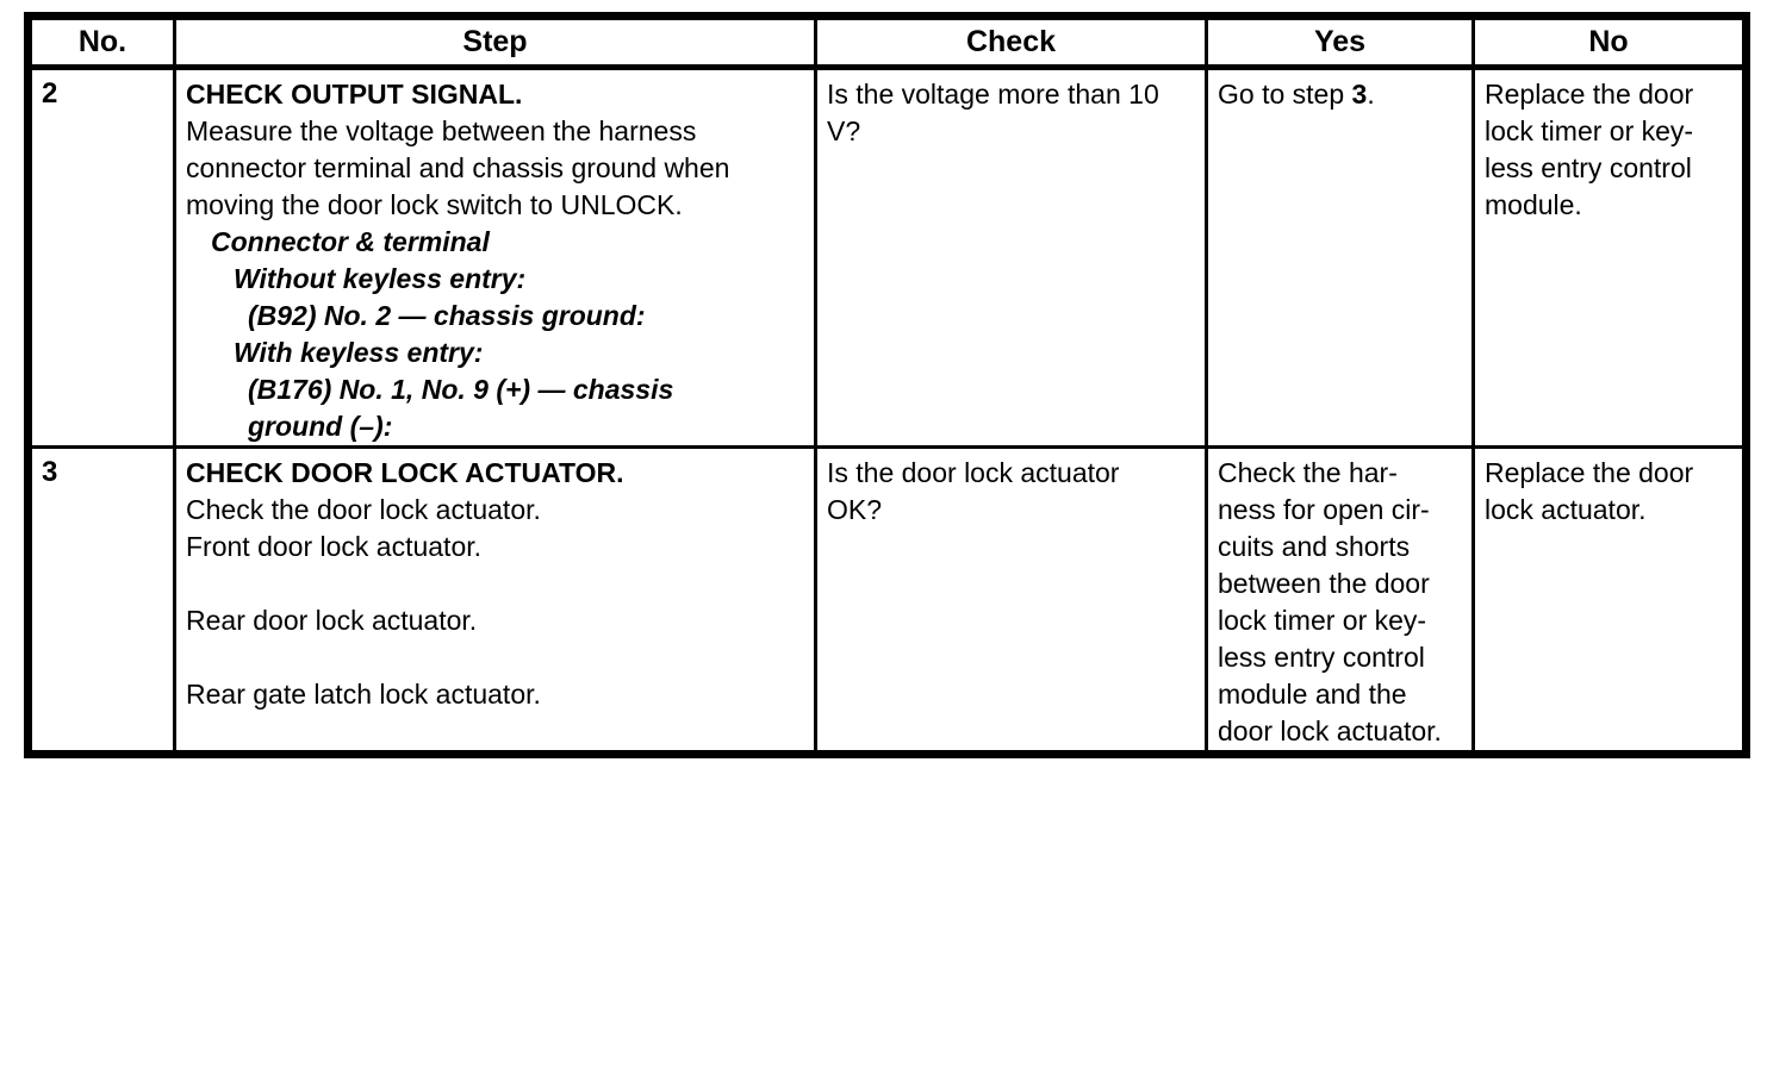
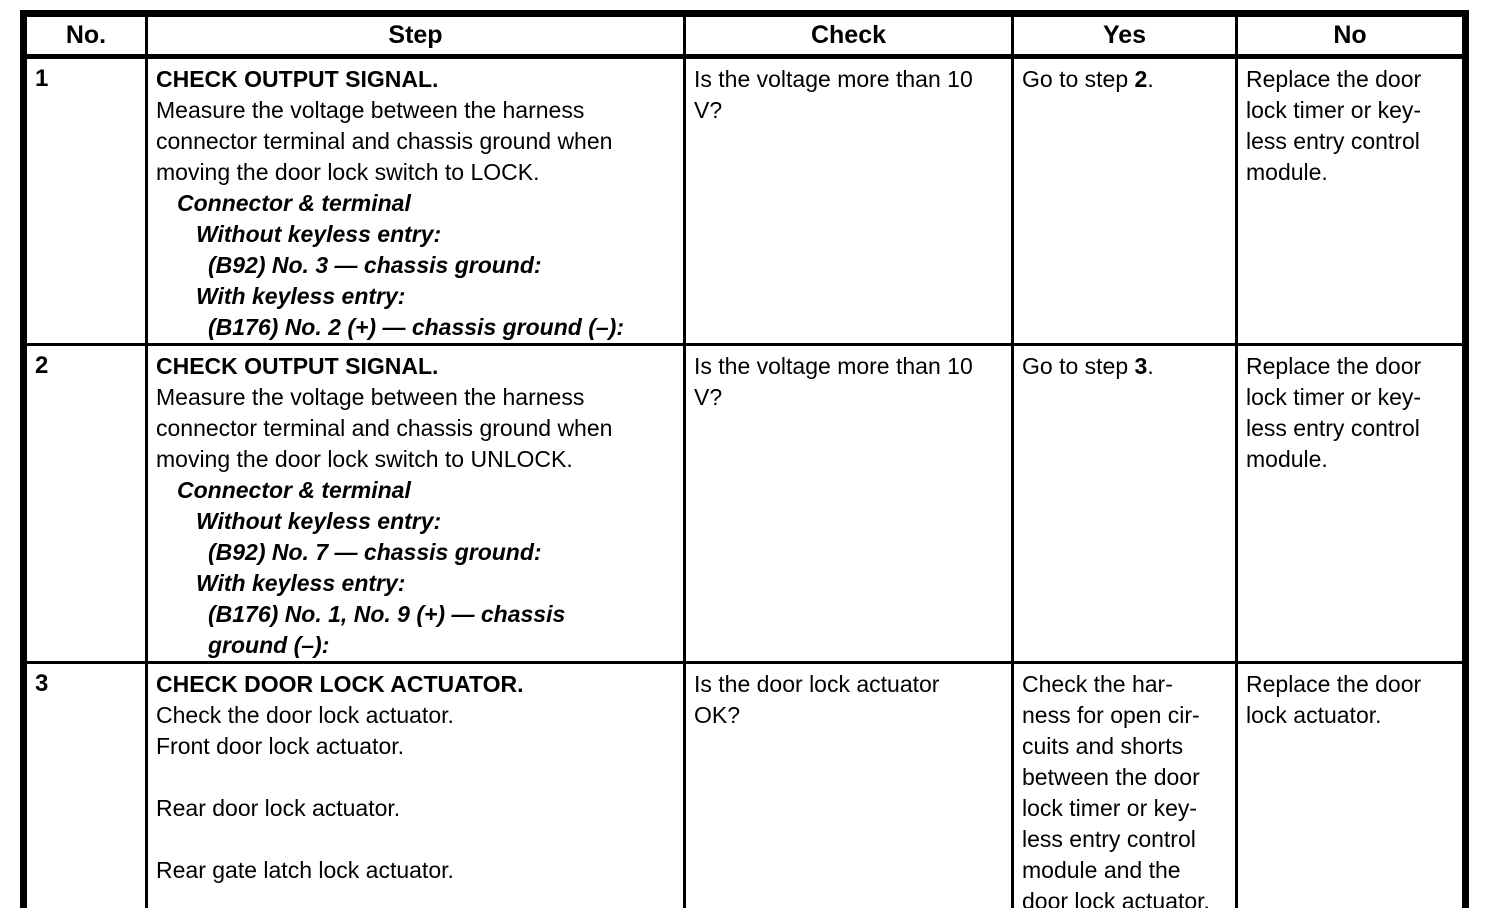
  No.	Step	Check	Yes	No
+ 1	CHECK OUTPUT SIGNAL.Measure the voltage between the harnessconnector terminal and chassis ground whenmoving the door lock switch to LOCK.Connector & terminalWithout keyless entry:(B92) No. 3 — chassis ground:With keyless entry:(B176) No. 2 (+) — chassis ground (–):	Is the voltage more than 10V?	Go to step 2.	Replace the doorlock timer or key-less entry controlmodule.
- 2	CHECK OUTPUT SIGNAL.Measure the voltage between the harnessconnector terminal and chassis ground whenmoving the door lock switch to UNLOCK.Connector & terminalWithout keyless entry:(B92) No. 2 — chassis ground:With keyless entry:(B176) No. 1, No. 9 (+) — chassisground (–):	Is the voltage more than 10V?	Go to step 3.	Replace the doorlock timer or key-less entry controlmodule.
+ 2	CHECK OUTPUT SIGNAL.Measure the voltage between the harnessconnector terminal and chassis ground whenmoving the door lock switch to UNLOCK.Connector & terminalWithout keyless entry:(B92) No. 7 — chassis ground:With keyless entry:(B176) No. 1, No. 9 (+) — chassisground (–):	Is the voltage more than 10V?	Go to step 3.	Replace the doorlock timer or key-less entry controlmodule.
  3	CHECK DOOR LOCK ACTUATOR.Check the door lock actuator.Front door lock actuator.Rear door lock actuator.Rear gate latch lock actuator.	Is the door lock actuatorOK?	Check the har-ness for open cir-cuits and shortsbetween the doorlock timer or key-less entry controlmodule and thedoor lock actuator.	Replace the doorlock actuator.
